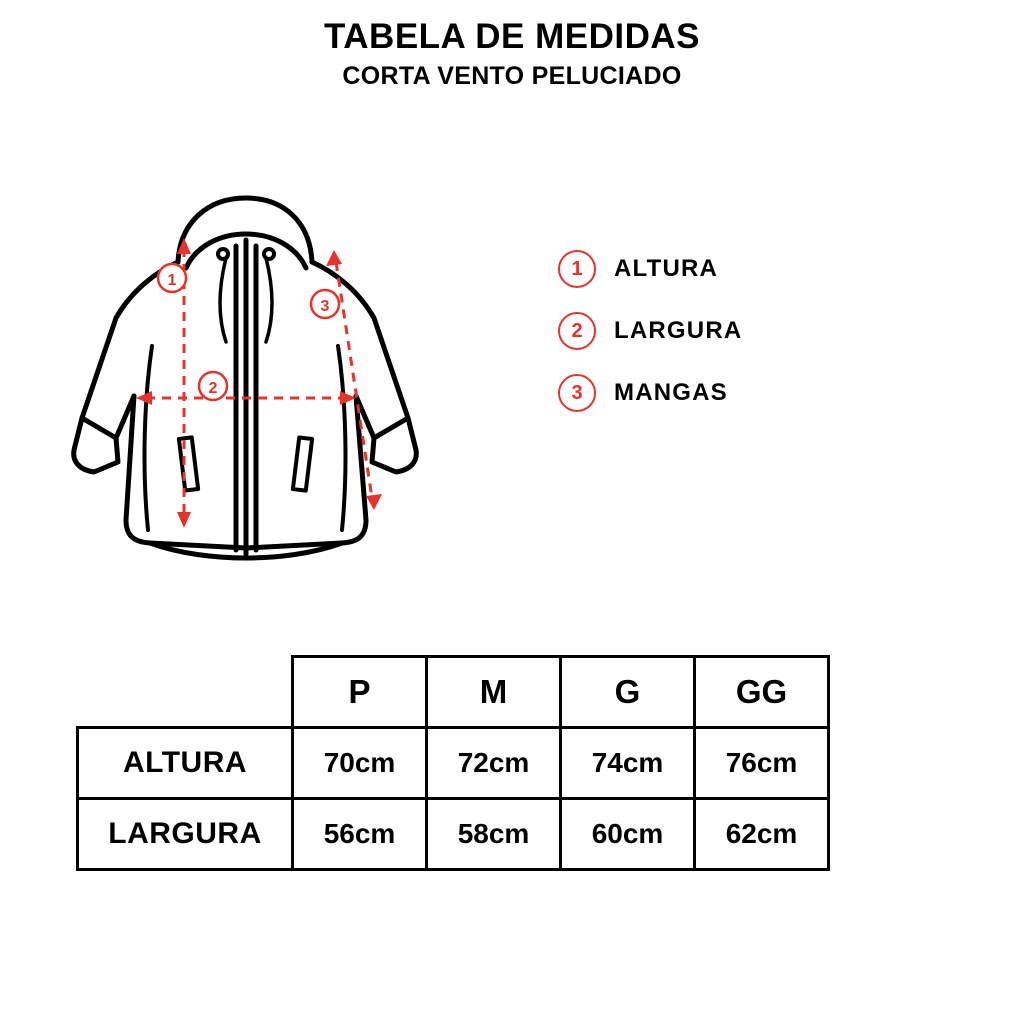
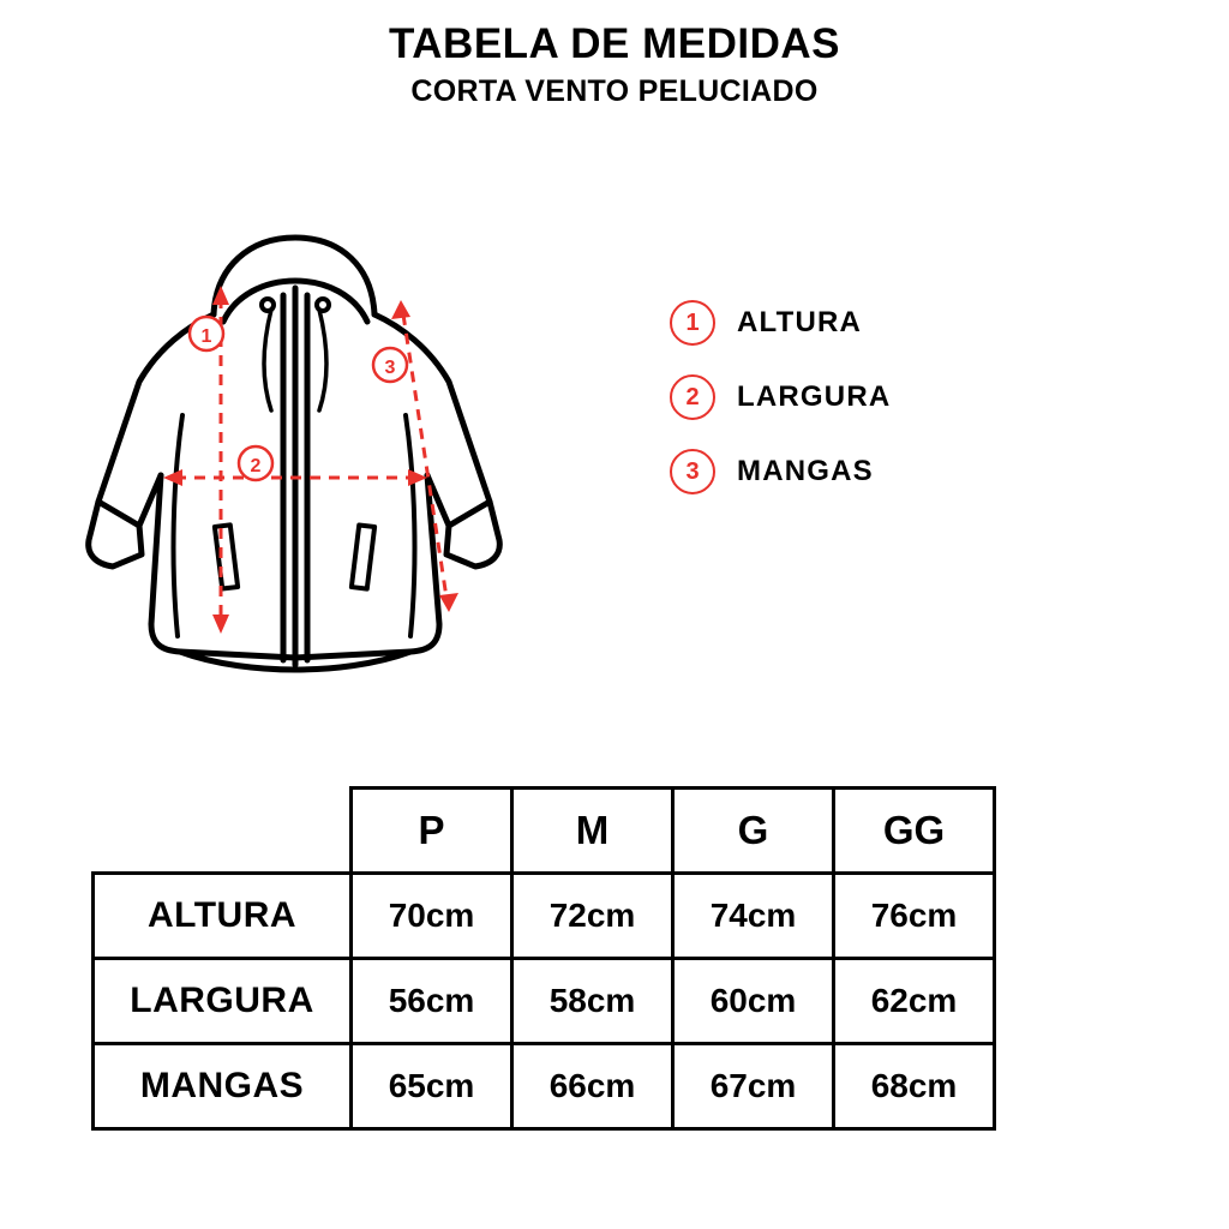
  TABELA DE MEDIDAS
  CORTA VENTO PELUCIADO
  1
  2
  3
  1
  ALTURA
  2
  LARGURA
  3
  MANGAS
  	P	M	G	GG
  ALTURA	70cm	72cm	74cm	76cm
  LARGURA	56cm	58cm	60cm	62cm
+ MANGAS	65cm	66cm	67cm	68cm
